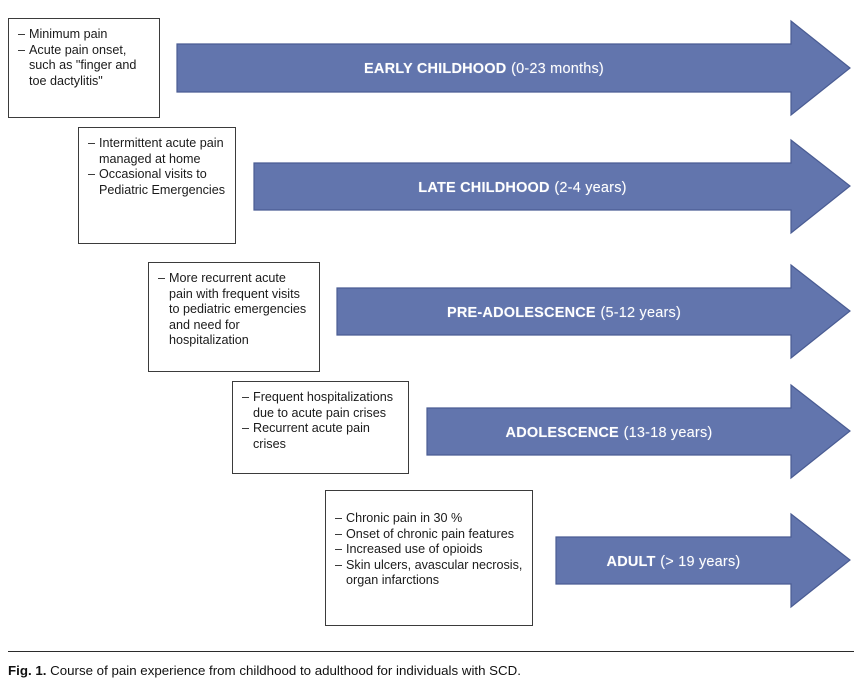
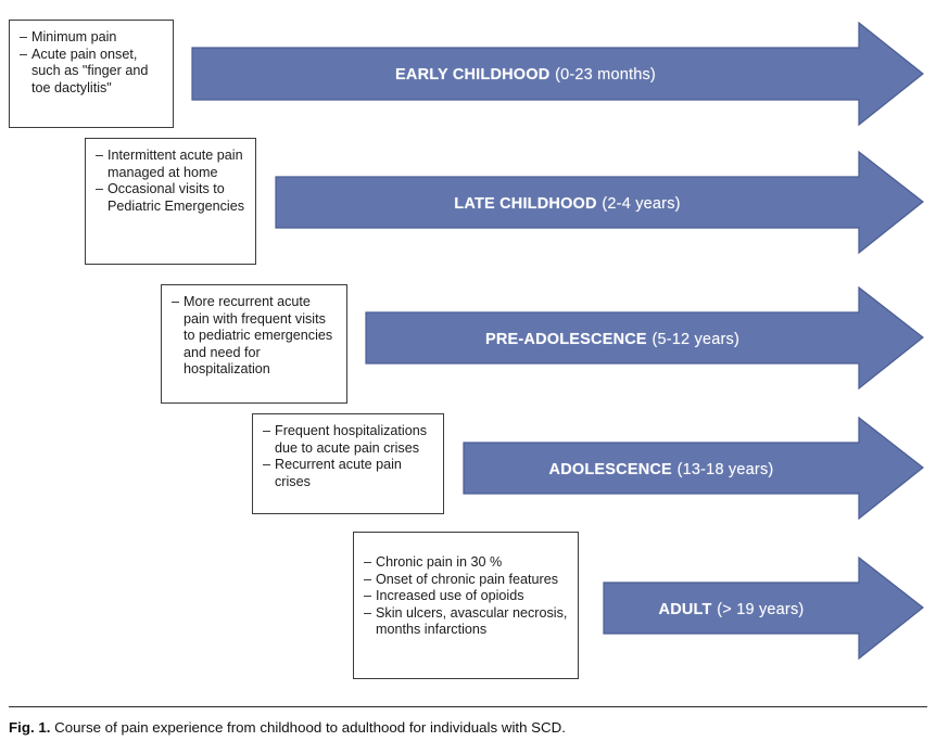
  EARLY CHILDHOOD (0-23 months)
  LATE CHILDHOOD (2-4 years)
  PRE-ADOLESCENCE (5-12 years)
  ADOLESCENCE (13-18 years)
  ADULT (> 19 years)
  Minimum pain
  Acute pain onset, such as "finger and toe dactylitis"
  Intermittent acute pain managed at home
  Occasional visits to Pediatric Emergencies
  More recurrent acute pain with frequent visits to pediatric emergencies and need for hospitalization
  Frequent hospitalizations due to acute pain crises
  Recurrent acute pain crises
  Chronic pain in 30 %
  Onset of chronic pain features
  Increased use of opioids
- Skin ulcers, avascular necrosis, organ infarctions
+ Skin ulcers, avascular necrosis, months infarctions
  Fig. 1. Course of pain experience from childhood to adulthood for individuals with SCD.
